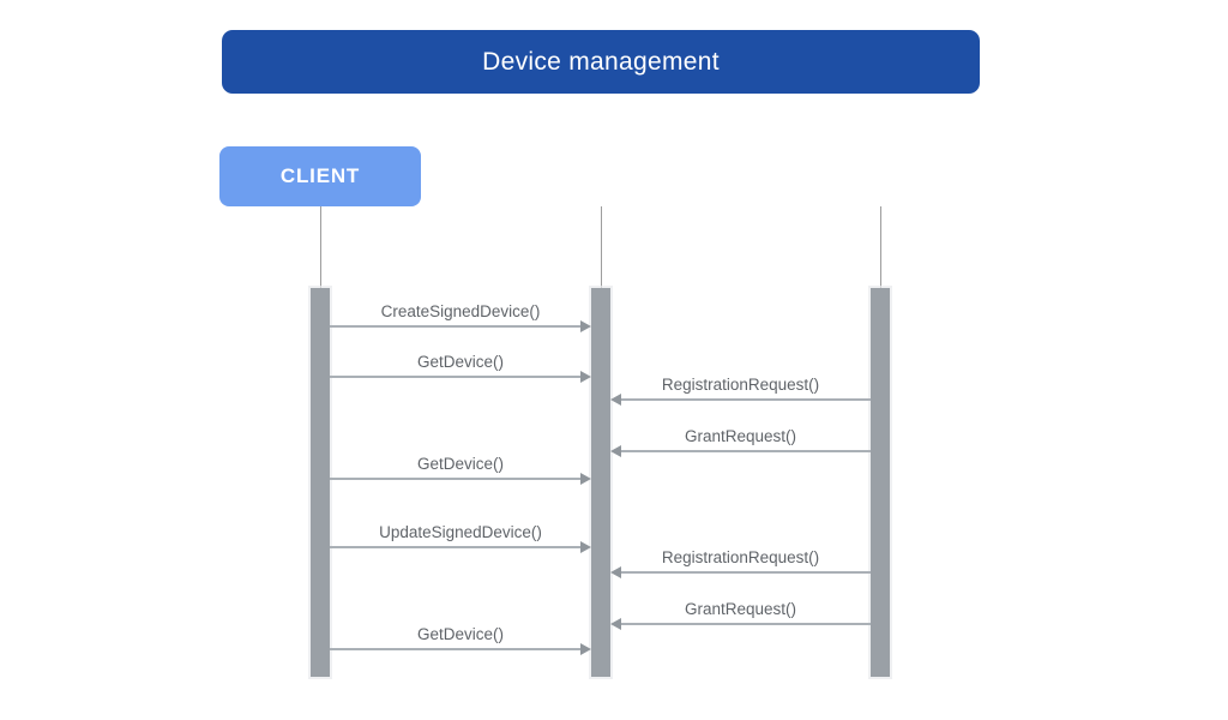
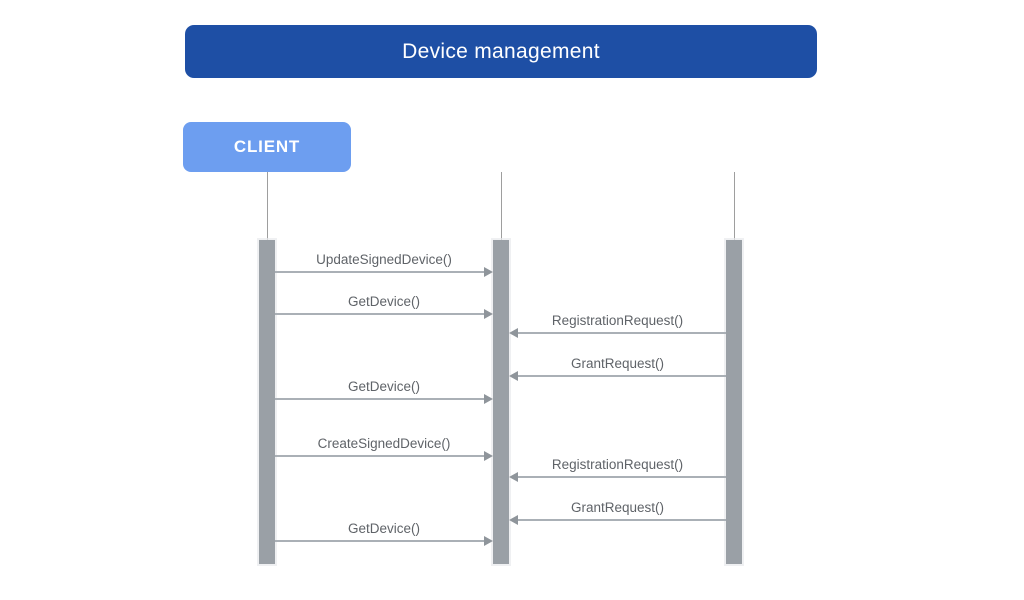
  Device management
  CLIENT
- CreateSignedDevice()
+ UpdateSignedDevice()
  GetDevice()
  RegistrationRequest()
  GrantRequest()
  GetDevice()
- UpdateSignedDevice()
+ CreateSignedDevice()
  RegistrationRequest()
  GrantRequest()
  GetDevice()
